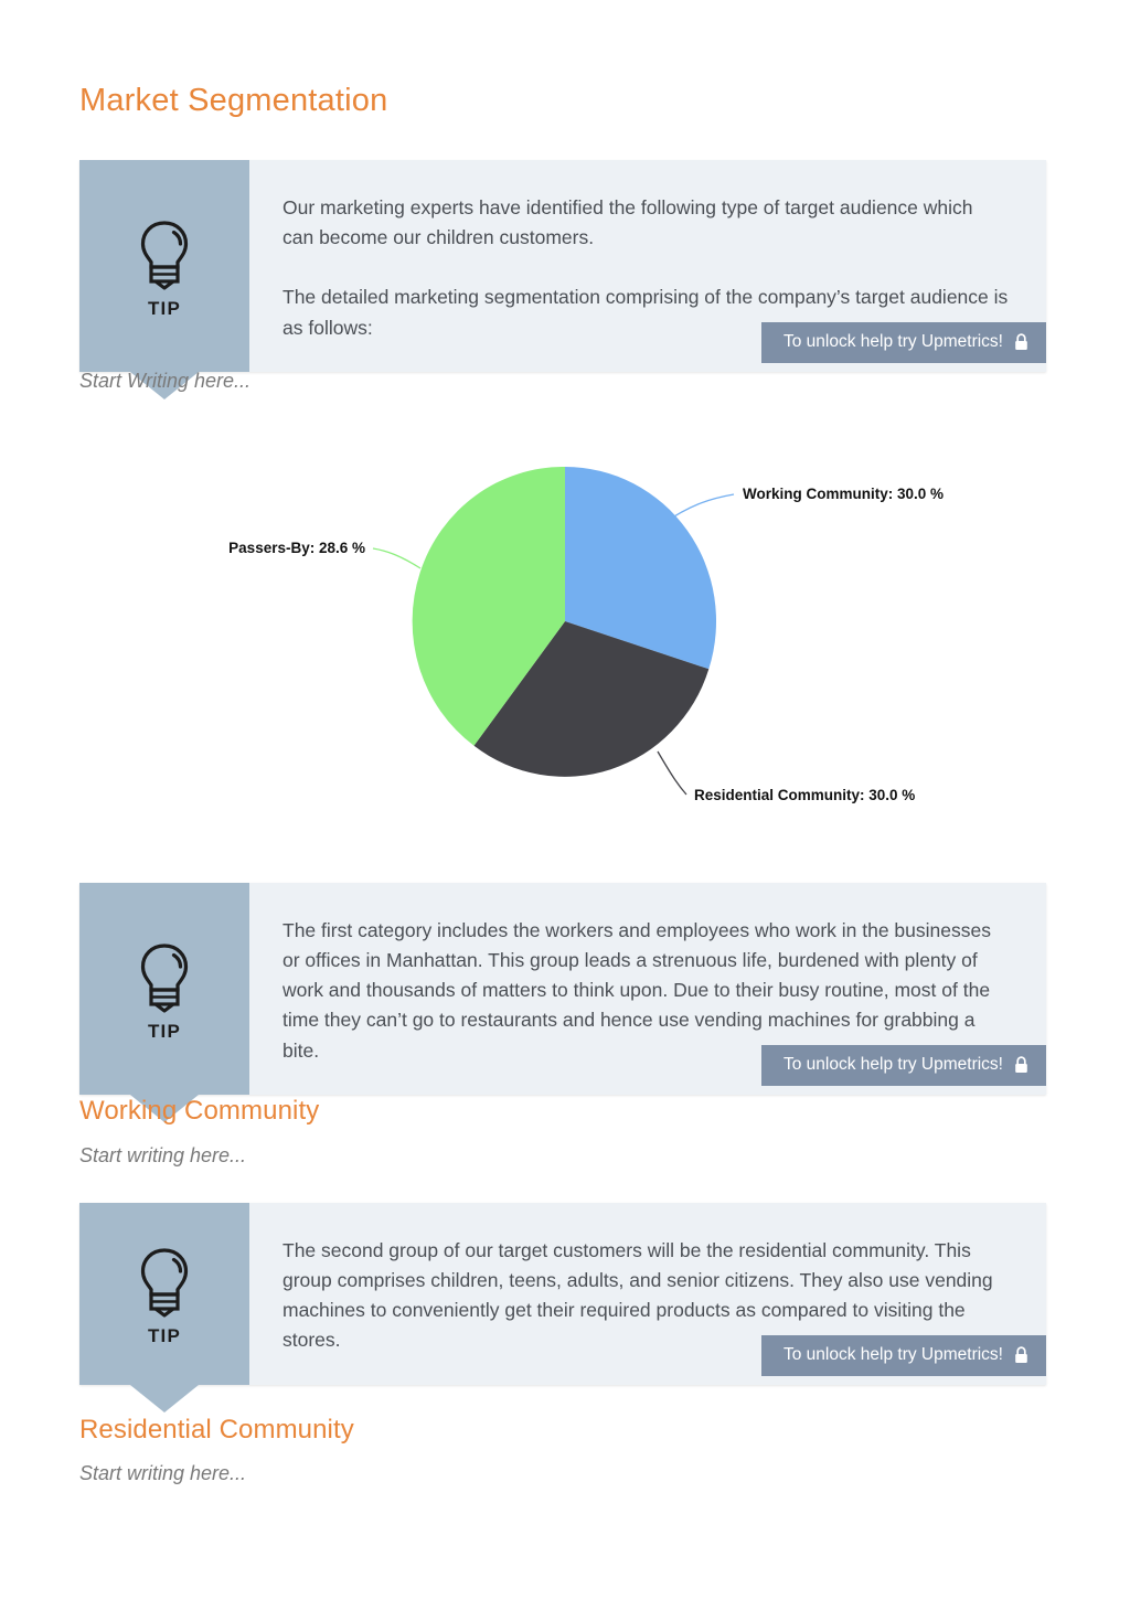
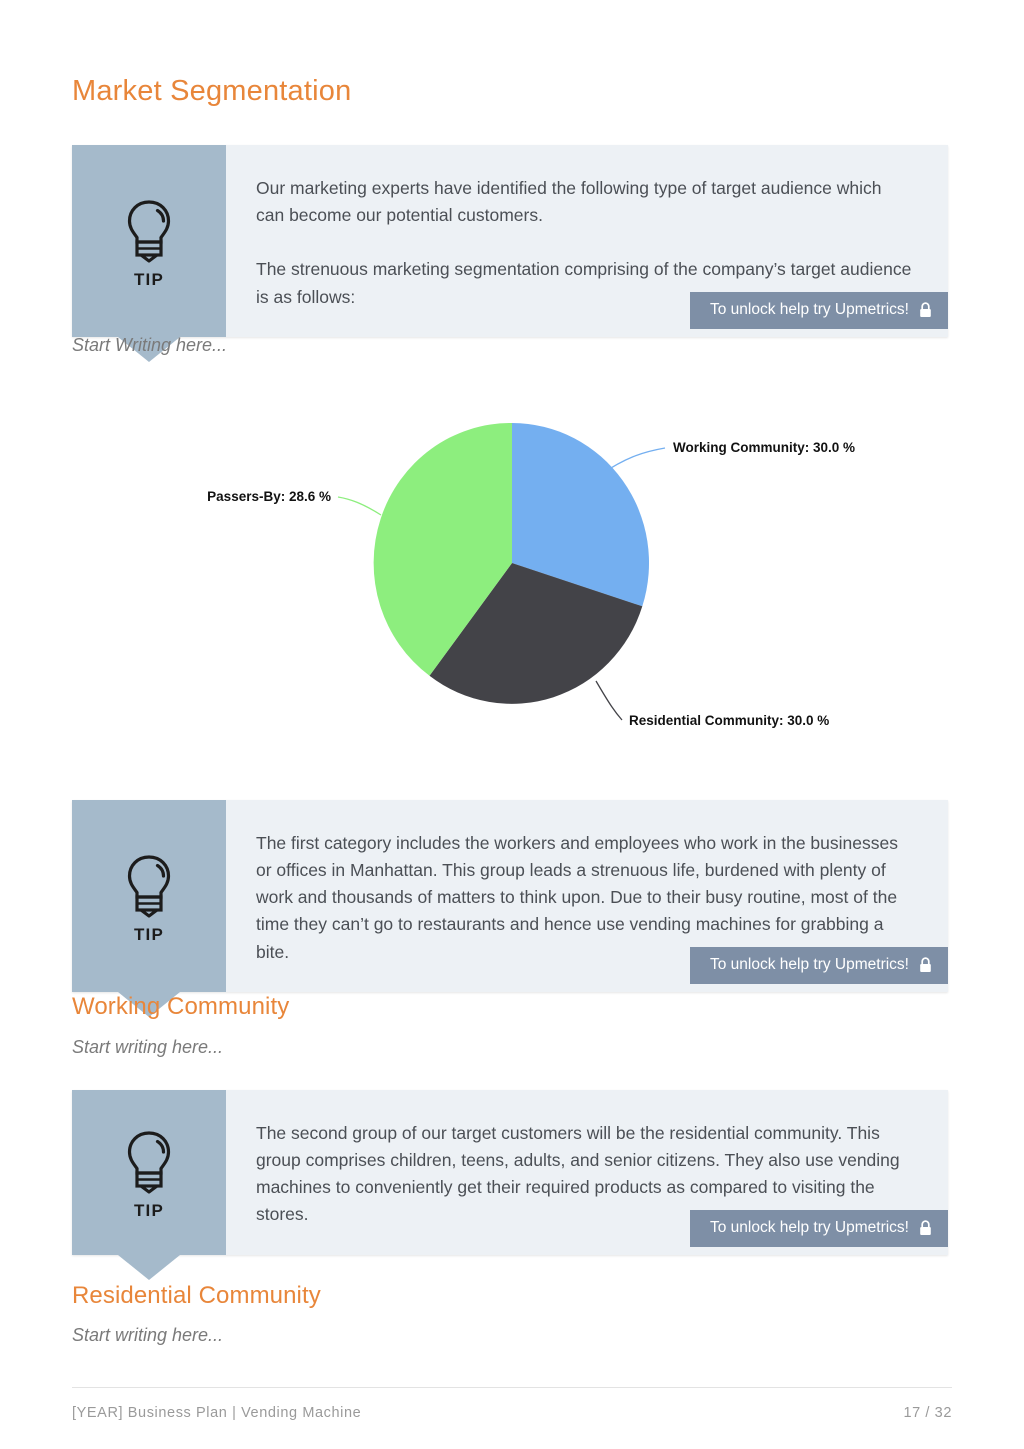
  Market Segmentation
  TIP
- Our marketing experts have identified the following type of target audience which can become our children customers.
+ Our marketing experts have identified the following type of target audience which can become our potential customers.
- The detailed marketing segmentation comprising of the company’s target audience is as follows:
+ The strenuous marketing segmentation comprising of the company’s target audience is as follows:
  To unlock help try Upmetrics!
  Start Writing here...
  Working Community: 30.0 %
  Residential Community: 30.0 %
  Passers-By: 28.6 %
  TIP
  The first category includes the workers and employees who work in the businesses or offices in Manhattan. This group leads a strenuous life, burdened with plenty of work and thousands of matters to think upon. Due to their busy routine, most of the time they can’t go to restaurants and hence use vending machines for grabbing a bite.
  To unlock help try Upmetrics!
  Working Community
  Start writing here...
  TIP
  The second group of our target customers will be the residential community. This group comprises children, teens, adults, and senior citizens. They also use vending machines to conveniently get their required products as compared to visiting the stores.
  To unlock help try Upmetrics!
  Residential Community
  Start writing here...
+ [YEAR] Business Plan | Vending Machine
+ 17 / 32
